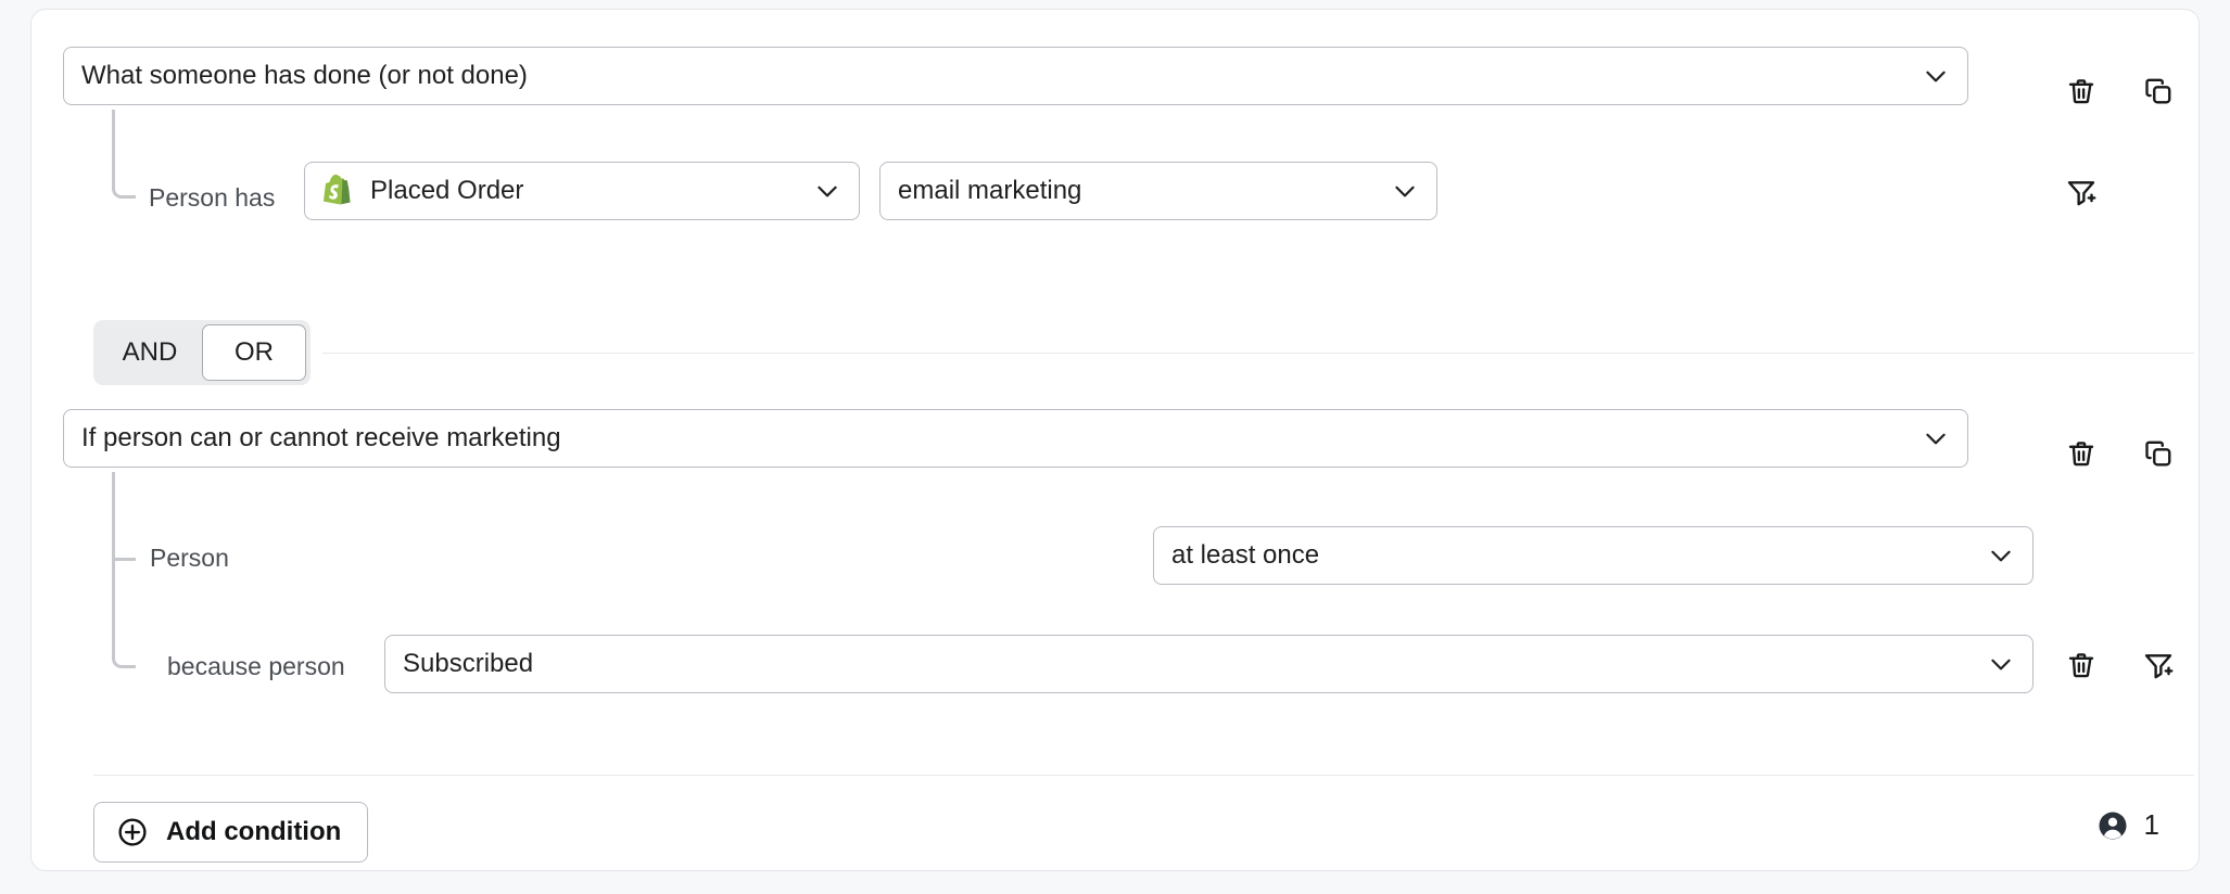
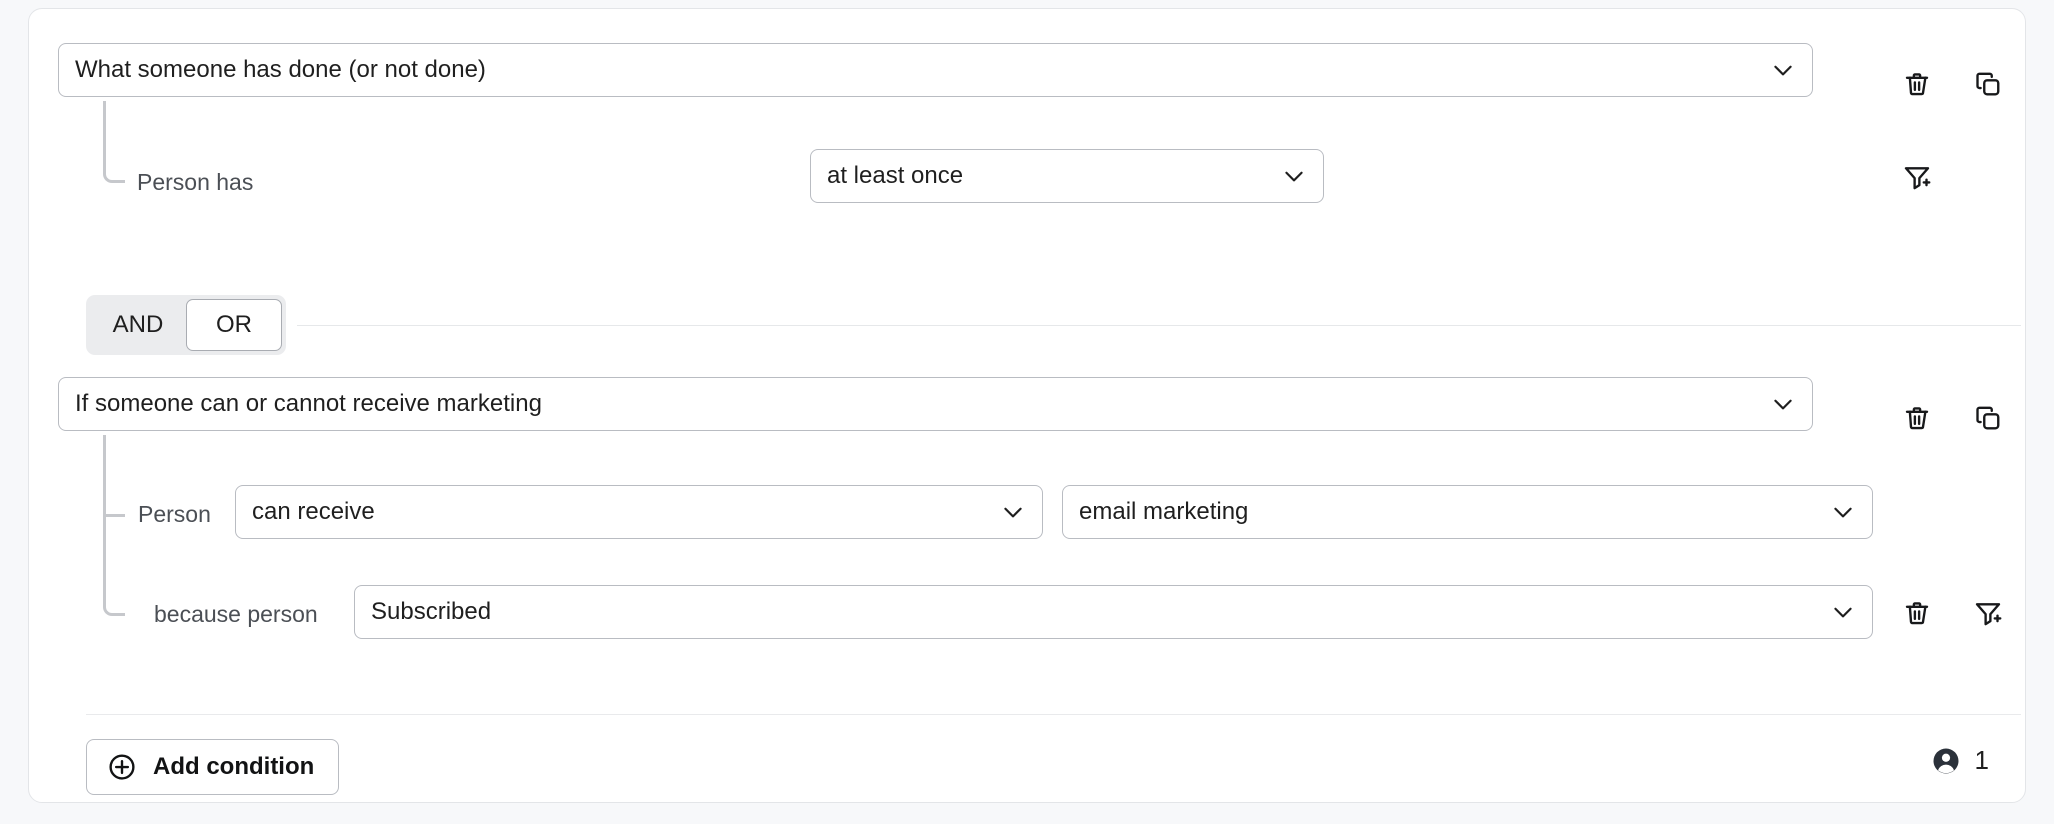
  What someone has done (or not done)
  Person has
- Placed Order
- email marketing
+ at least once
  AND
  OR
- If person can or cannot receive marketing
+ If someone can or cannot receive marketing
  Person
+ can receive
- at least once
+ email marketing
  because person
  Subscribed
  Add condition
  1
